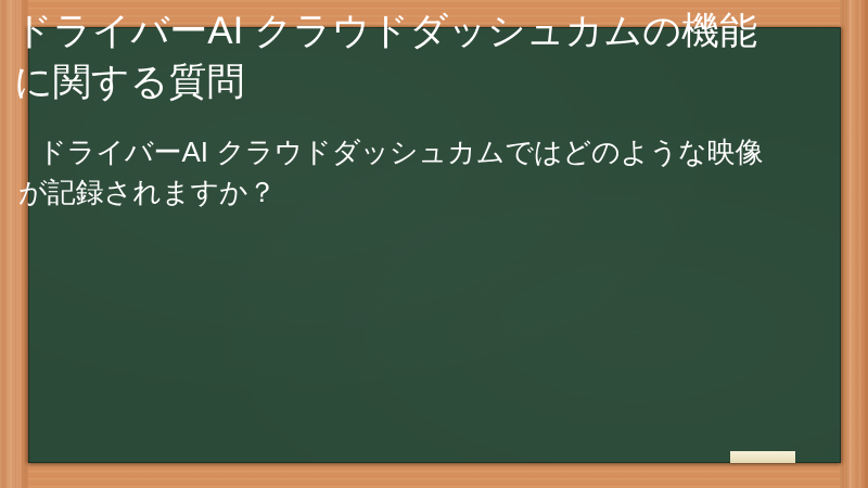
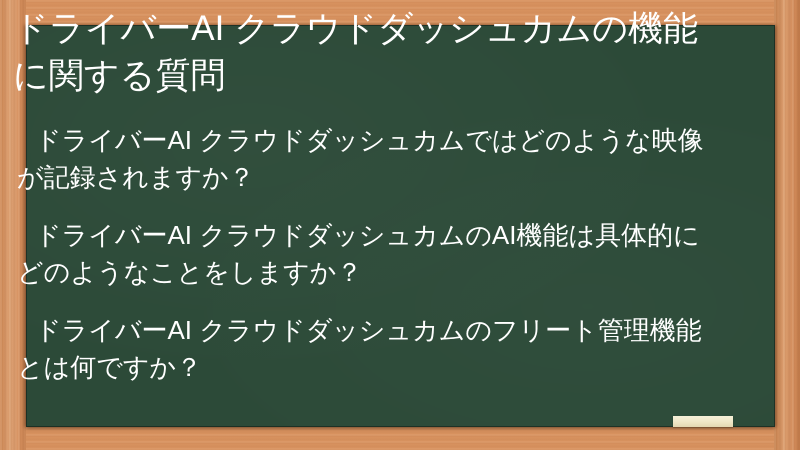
  ドライバーAI クラウドダッシュカムの機能に関する質問
  ドライバーAI クラウドダッシュカムではどのような映像が記録されますか？
+ ドライバーAI クラウドダッシュカムのAI機能は具体的にどのようなことをしますか？
+ ドライバーAI クラウドダッシュカムのフリート管理機能とは何ですか？
